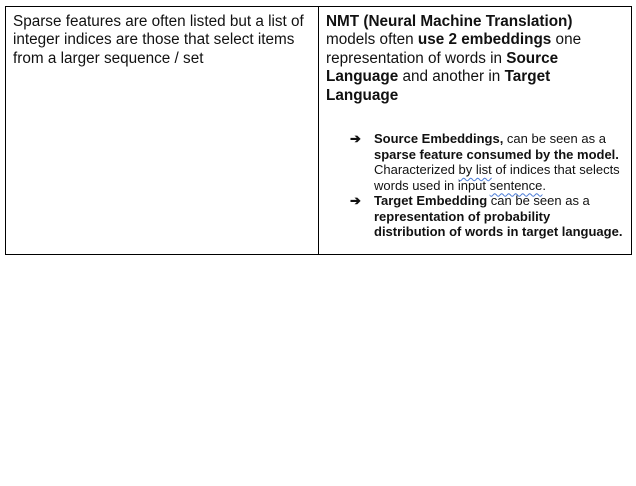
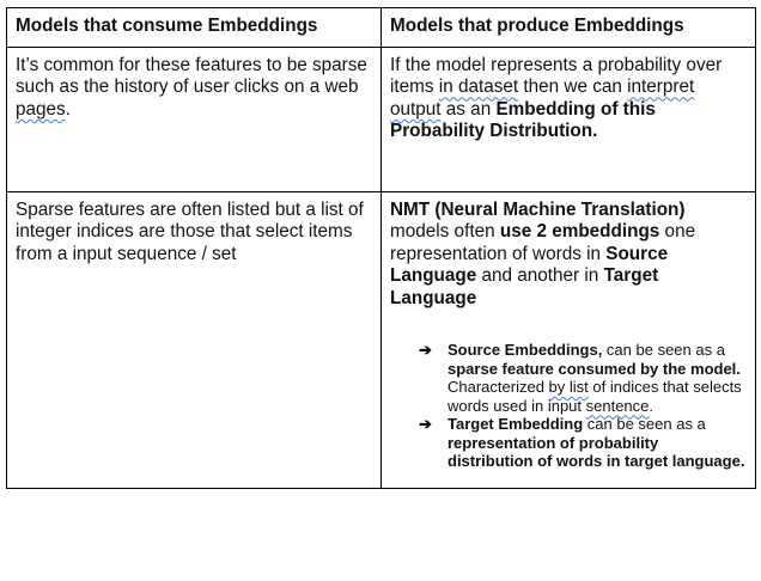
+ Models that consume Embeddings	Models that produce Embeddings
+ It’s common for these features to be sparse such as the history of user clicks on a web pages.	If the model represents a probability over items in dataset then we can interpret output as an Embedding of this Probability Distribution.
- Sparse features are often listed but a list of integer indices are those that select items from a larger sequence / set	NMT (Neural Machine Translation) models often use 2 embeddings one representation of words in Source Language and another in Target Language ➔ Source Embeddings, can be seen as a sparse feature consumed by the model. Characterized by list of indices that selects words used in input sentence. ➔ Target Embedding can be seen as a representation of probability distribution of words in target language.
+ Sparse features are often listed but a list of integer indices are those that select items from a input sequence / set	NMT (Neural Machine Translation) models often use 2 embeddings one representation of words in Source Language and another in Target Language ➔ Source Embeddings, can be seen as a sparse feature consumed by the model. Characterized by list of indices that selects words used in input sentence. ➔ Target Embedding can be seen as a representation of probability distribution of words in target language.
